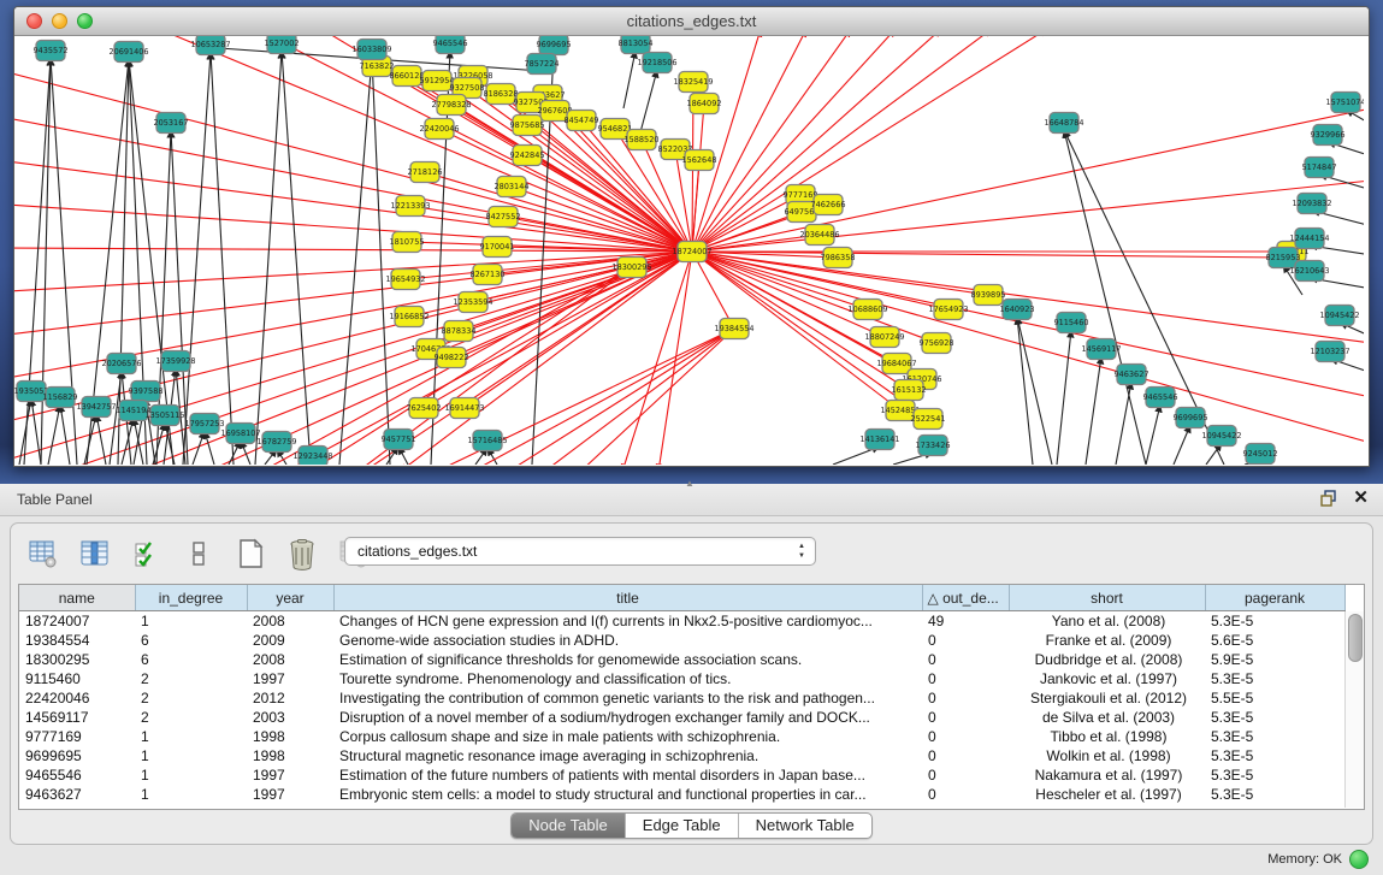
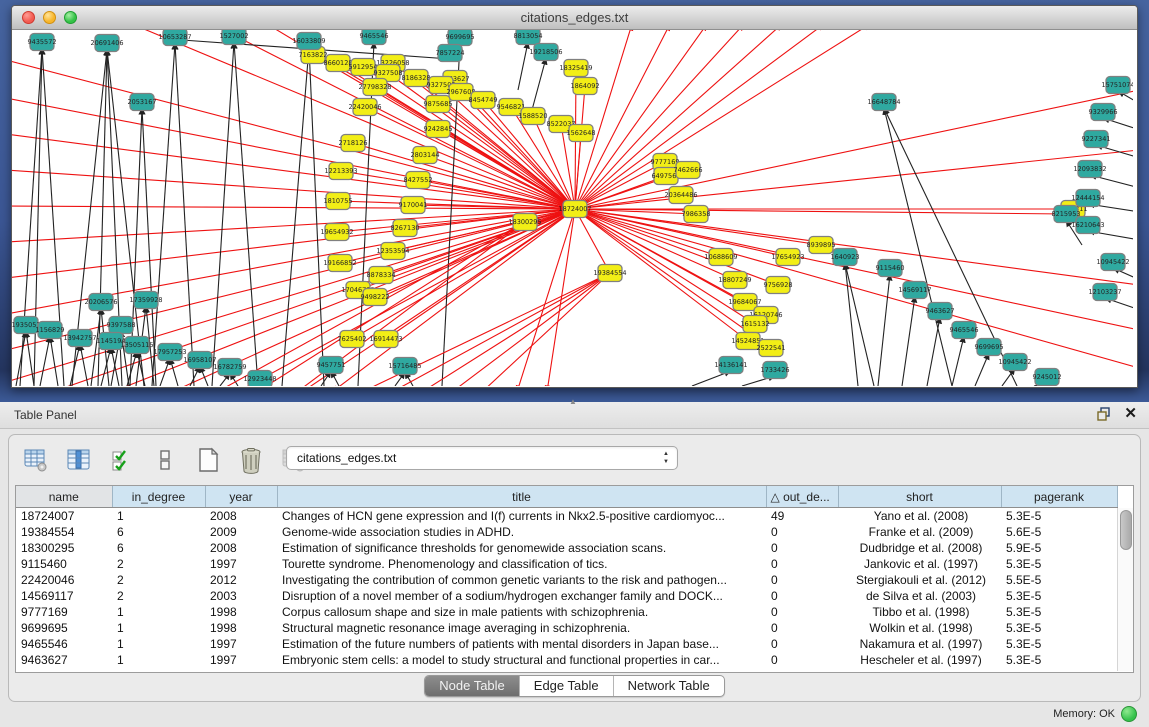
  citations_edges.txt
  22420046
  2718126
  12213393
  2803144
  8427552
  1810755
  9170041
  8267130
  19654932
  12353594
  19166852
  8878334
  9498222
  7163822
  866012
  5912954
  13226058
  9327508
  8186328
  27798328
  93275
  296760
  8454749
  9875685
  954682
  1588520
  1562648
  18325419
  1864092
  977716
  649756
  7462666
  20364486
  7986358
  18300295
  19384554
  10688609
  18807249
  19684067
  1615132
  1452485
  2522541
  17654923
  9756928
  8939895
  7625402
  16914473
  9435572
  20691406
  10653287
  1527002
  16033809
  9465546
  9699695
  8813054
  19218506
  7857224
  2053167
  20206576
  17359928
  9397588
  193505
  1156829
  13942757
  1145194
  13505115
  17957253
  16958107
  16782759
  12923448
  9457751
  15716485
  14136141
  1733426
  1640923
  16648784
  15751074
  9329966
- 5174847
+ 9227341
  12093832
  12444154
  8215953
  16210643
  10945422
  12103237
  9115460
  14569117
  9463627
  9465546
  9699695
  10945422
  9245012
  18724007
  ▲
  Table Panel
  ✕
  citations_edges.txt
  name	in_degree	year	title	△ out_de...	short	pagerank
  18724007	1	2008	Changes of HCN gene expression and I(f) currents in Nkx2.5-positive cardiomyoc...	49	Yano et al. (2008)	5.3E-5
  19384554	6	2009	Genome-wide association studies in ADHD.	0	Franke et al. (2009)	5.6E-5
  18300295	6	2008	Estimation of significance thresholds for genomewide association scans.	0	Dudbridge et al. (2008)	5.9E-5
  9115460	2	1997	Tourette syndrome. Phenomenology and classification of tics.	0	Jankovic et al. (1997)	5.3E-5
  22420046	2	2012	Investigating the contribution of common genetic variants to the risk and pathogen...	0	Stergiakouli et al. (2012)	5.5E-5
  14569117	2	2003	Disruption of a novel member of a sodium/hydrogen exchanger family and DOCK...	0	de Silva et al. (2003)	5.3E-5
  9777169	1	1998	Corpus callosum shape and size in male patients with schizophrenia.	0	Tibbo et al. (1998)	5.3E-5
  9699695	1	1998	Structural magnetic resonance image averaging in schizophrenia.	0	Wolkin et al. (1998)	5.3E-5
  9465546	1	1997	Estimation of the future numbers of patients with mental disorders in Japan base...	0	Nakamura et al. (1997)	5.3E-5
  9463627	1	1997	Embryonic stem cells: a model to study structural and functional properties in car...	0	Hescheler et al. (1997)	5.3E-5
  Node Table
  Edge Table
  Network Table
  Memory: OK
